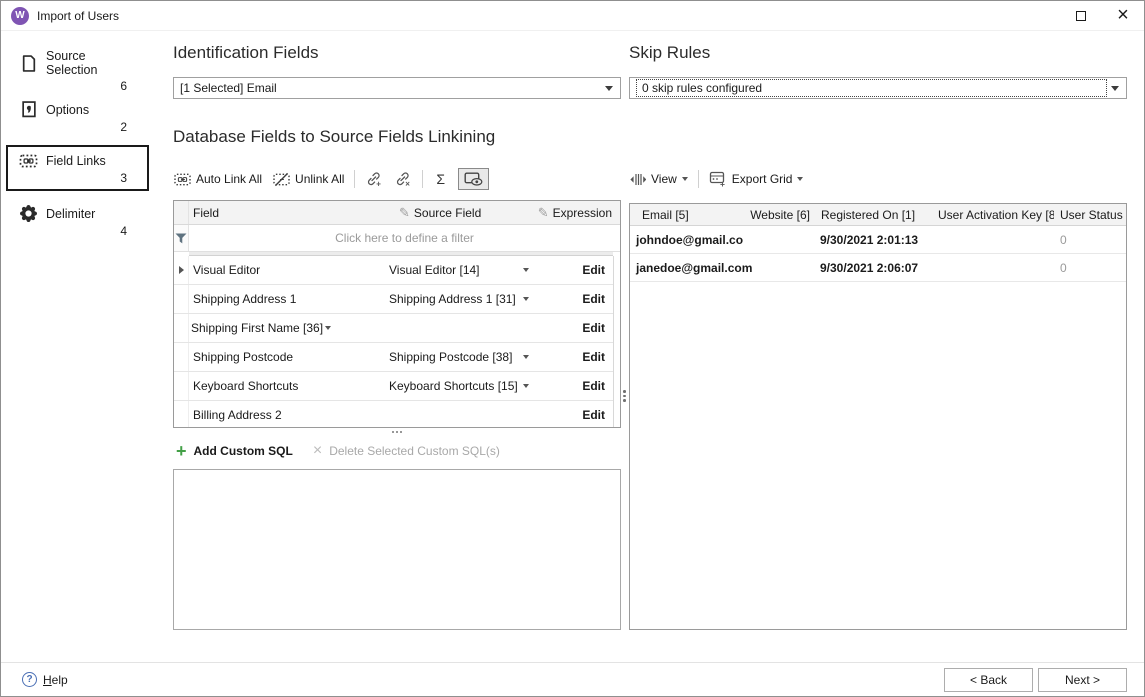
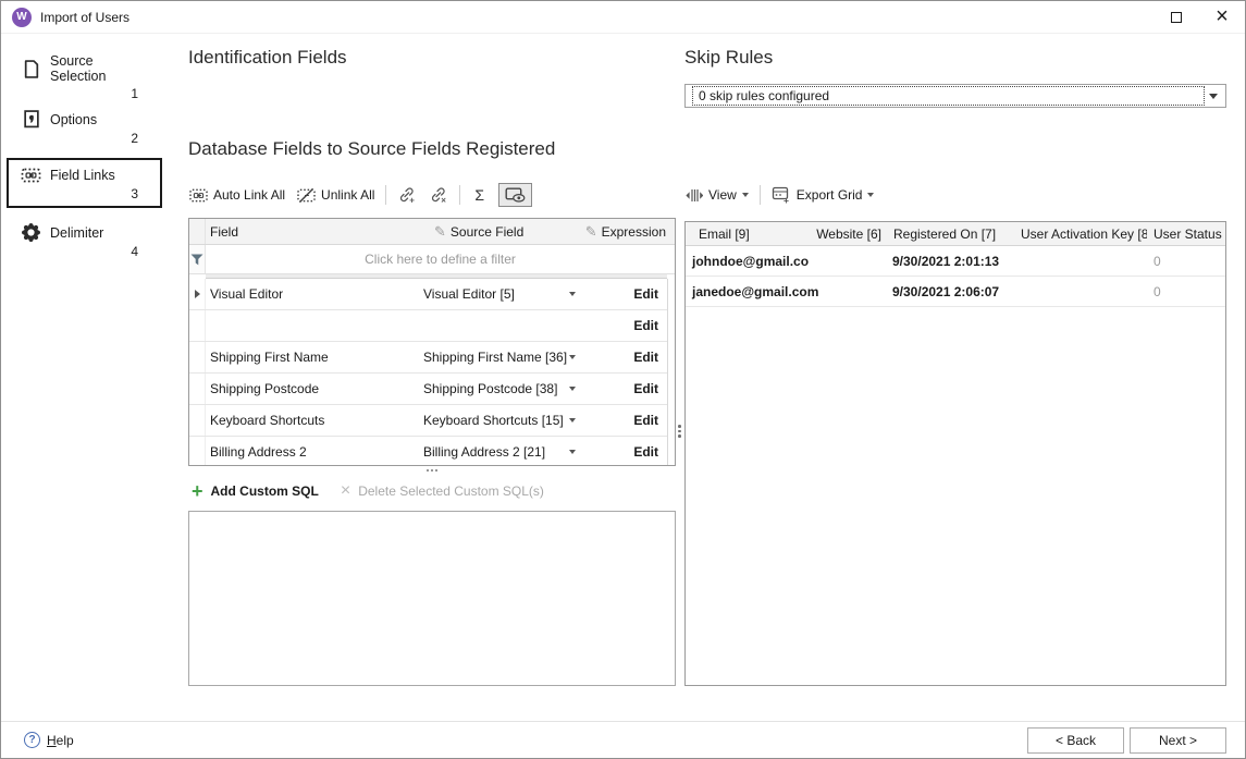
  W
  Import of Users
  ×
  Source Selection
- 6
+ 1
  Options
  2
  Field Links
  3
  Delimiter
  4
  Identification Fields
- [1 Selected] Email
  Skip Rules
  0 skip rules configured
- Database Fields to Source Fields Linkining
+ Database Fields to Source Fields Registered
  Auto Link All
  Unlink All
  +
  ×
  Σ
  Field
  ✎
  Source Field
  ✎
  Expression
  Click here to define a filter
  Visual Editor
- Visual Editor [14]
+ Visual Editor [5]
  Edit
- Shipping Address 1
- Shipping Address 1 [31]
  Edit
+ Shipping First Name
  Shipping First Name [36]
  Edit
  Shipping Postcode
  Shipping Postcode [38]
  Edit
  Keyboard Shortcuts
  Keyboard Shortcuts [15]
  Edit
  Billing Address 2
+ Billing Address 2 [21]
  Edit
  +
  Add Custom SQL
  ×
  Delete Selected Custom SQL(s)
  View
  +
  Export Grid
- Email [5]
+ Email [9]
  Website [6]
- Registered On [1]
+ Registered On [7]
  User Activation Key [8
  User Status
  johndoe@gmail.co
  9/30/2021 2:01:13
  0
  janedoe@gmail.com
  9/30/2021 2:06:07
  0
  ?
  Help
  < Back
  Next >
